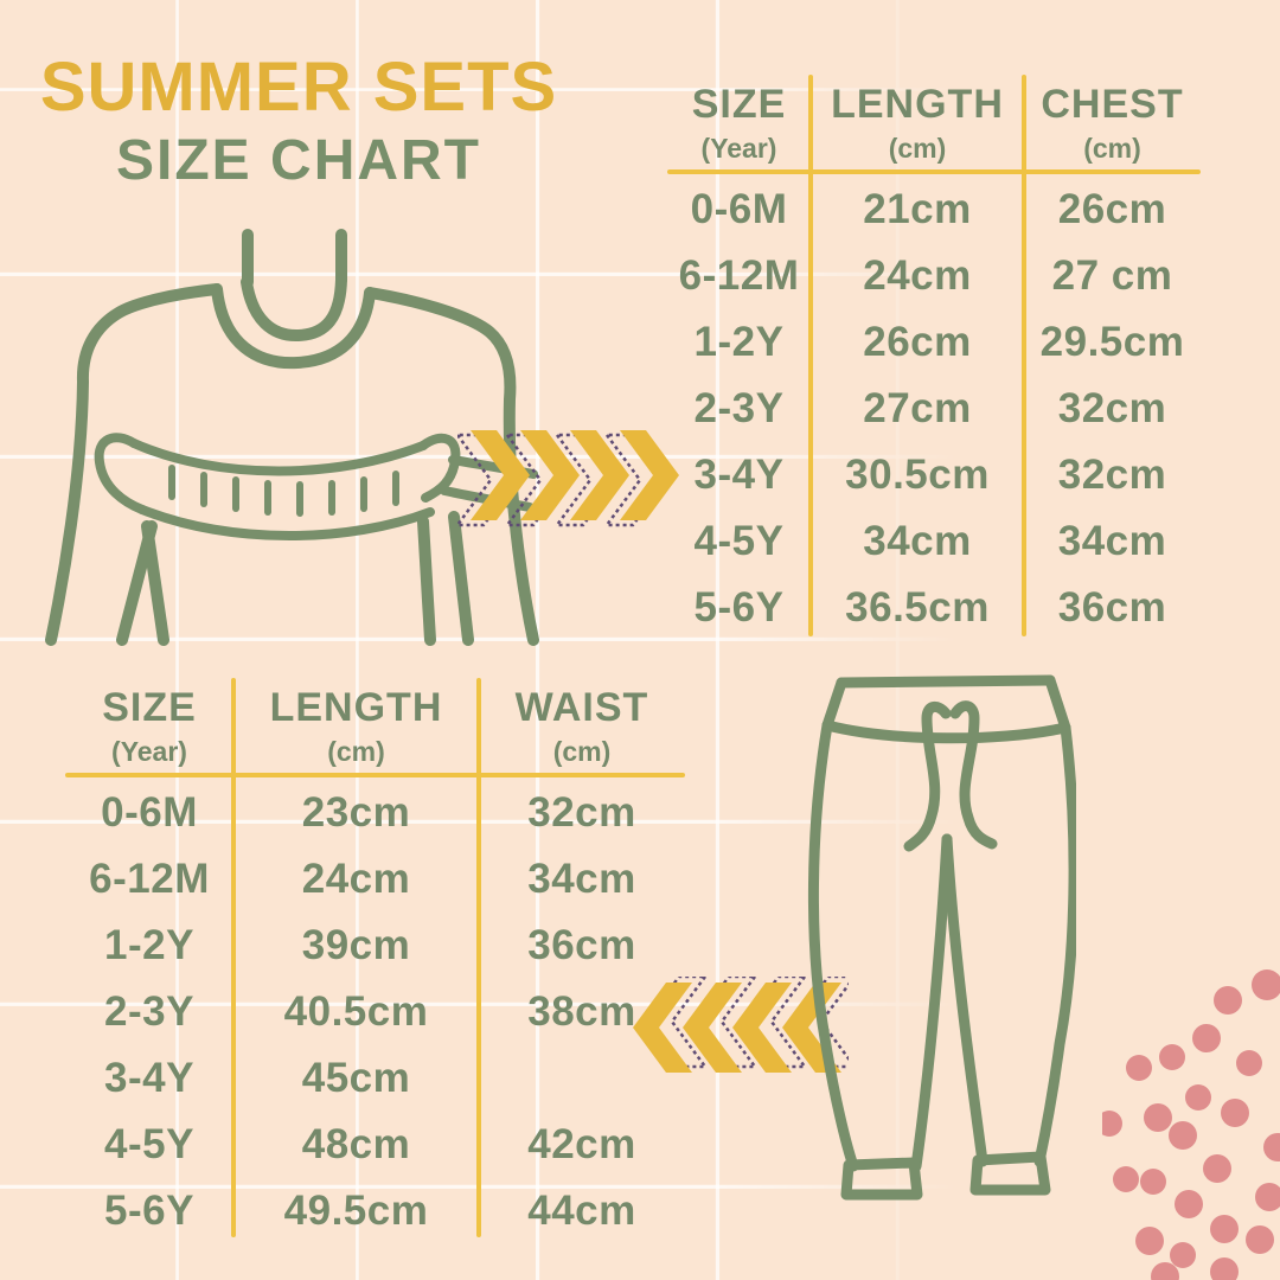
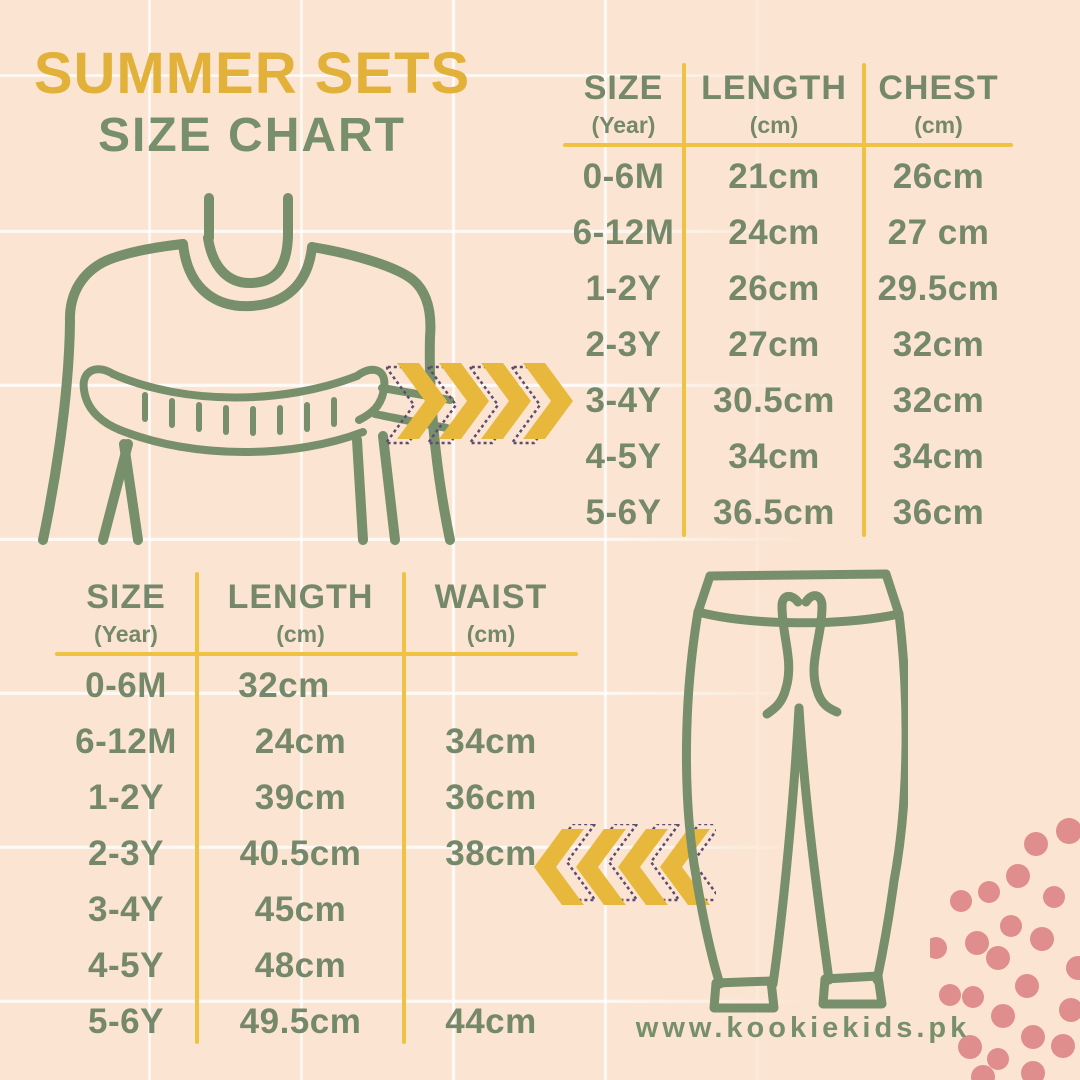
  SUMMER SETS
  SIZE CHART
  SIZE
  (Year)
  LENGTH
  (cm)
  CHEST
  (cm)
  0-6M
  21cm
  26cm
  6-12M
  24cm
  27 cm
  1-2Y
  26cm
  29.5cm
  2-3Y
  27cm
  32cm
  3-4Y
  30.5cm
  32cm
  4-5Y
  34cm
  34cm
  5-6Y
  36.5cm
  36cm
  SIZE
  (Year)
  LENGTH
  (cm)
  WAIST
  (cm)
  0-6M
- 23cm
  32cm
  6-12M
  24cm
  34cm
  1-2Y
  39cm
  36cm
  2-3Y
  40.5cm
  38cm
  3-4Y
  45cm
  4-5Y
  48cm
- 42cm
  5-6Y
  49.5cm
  44cm
+ www.kookiekids.pk
